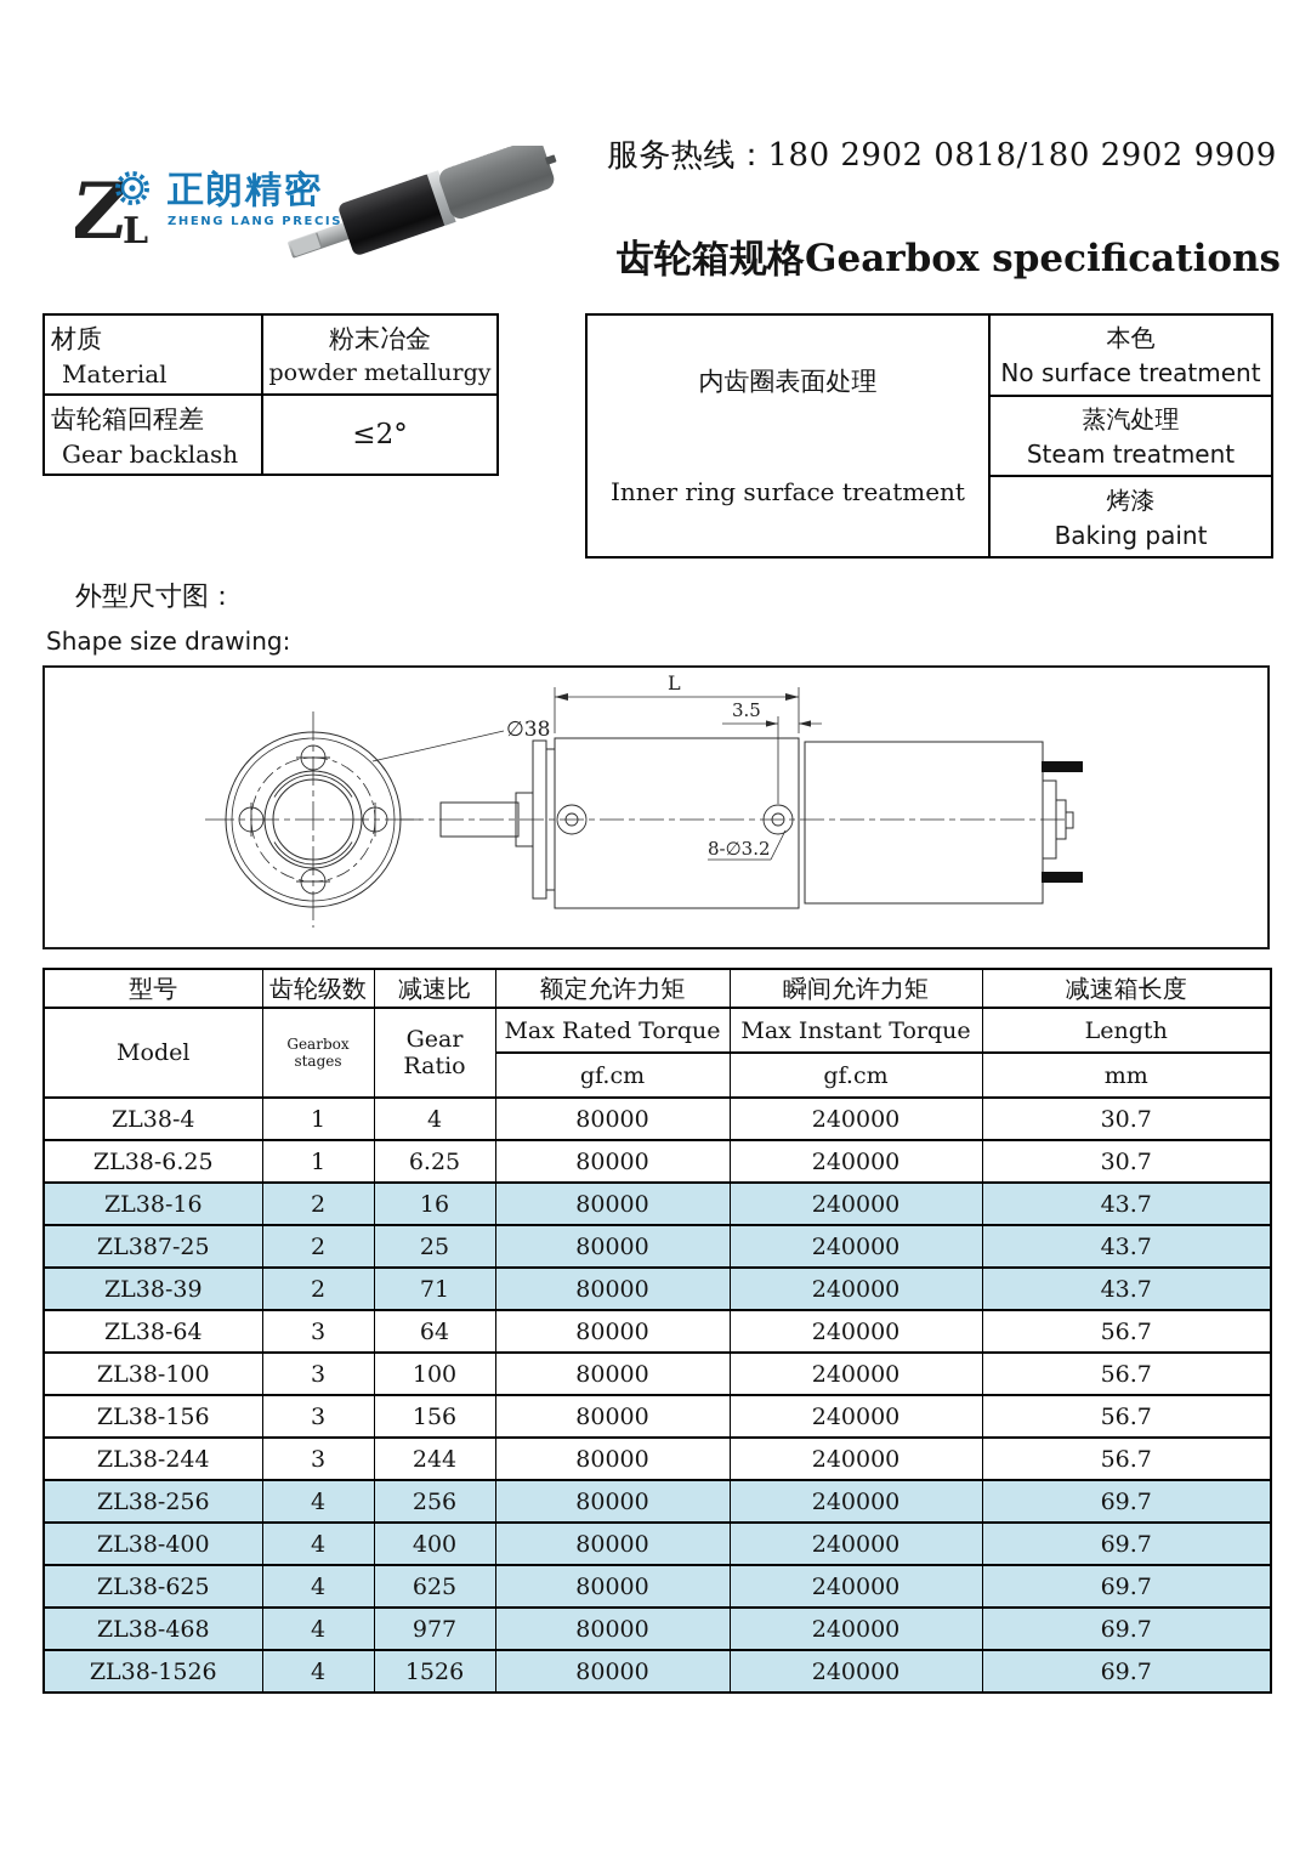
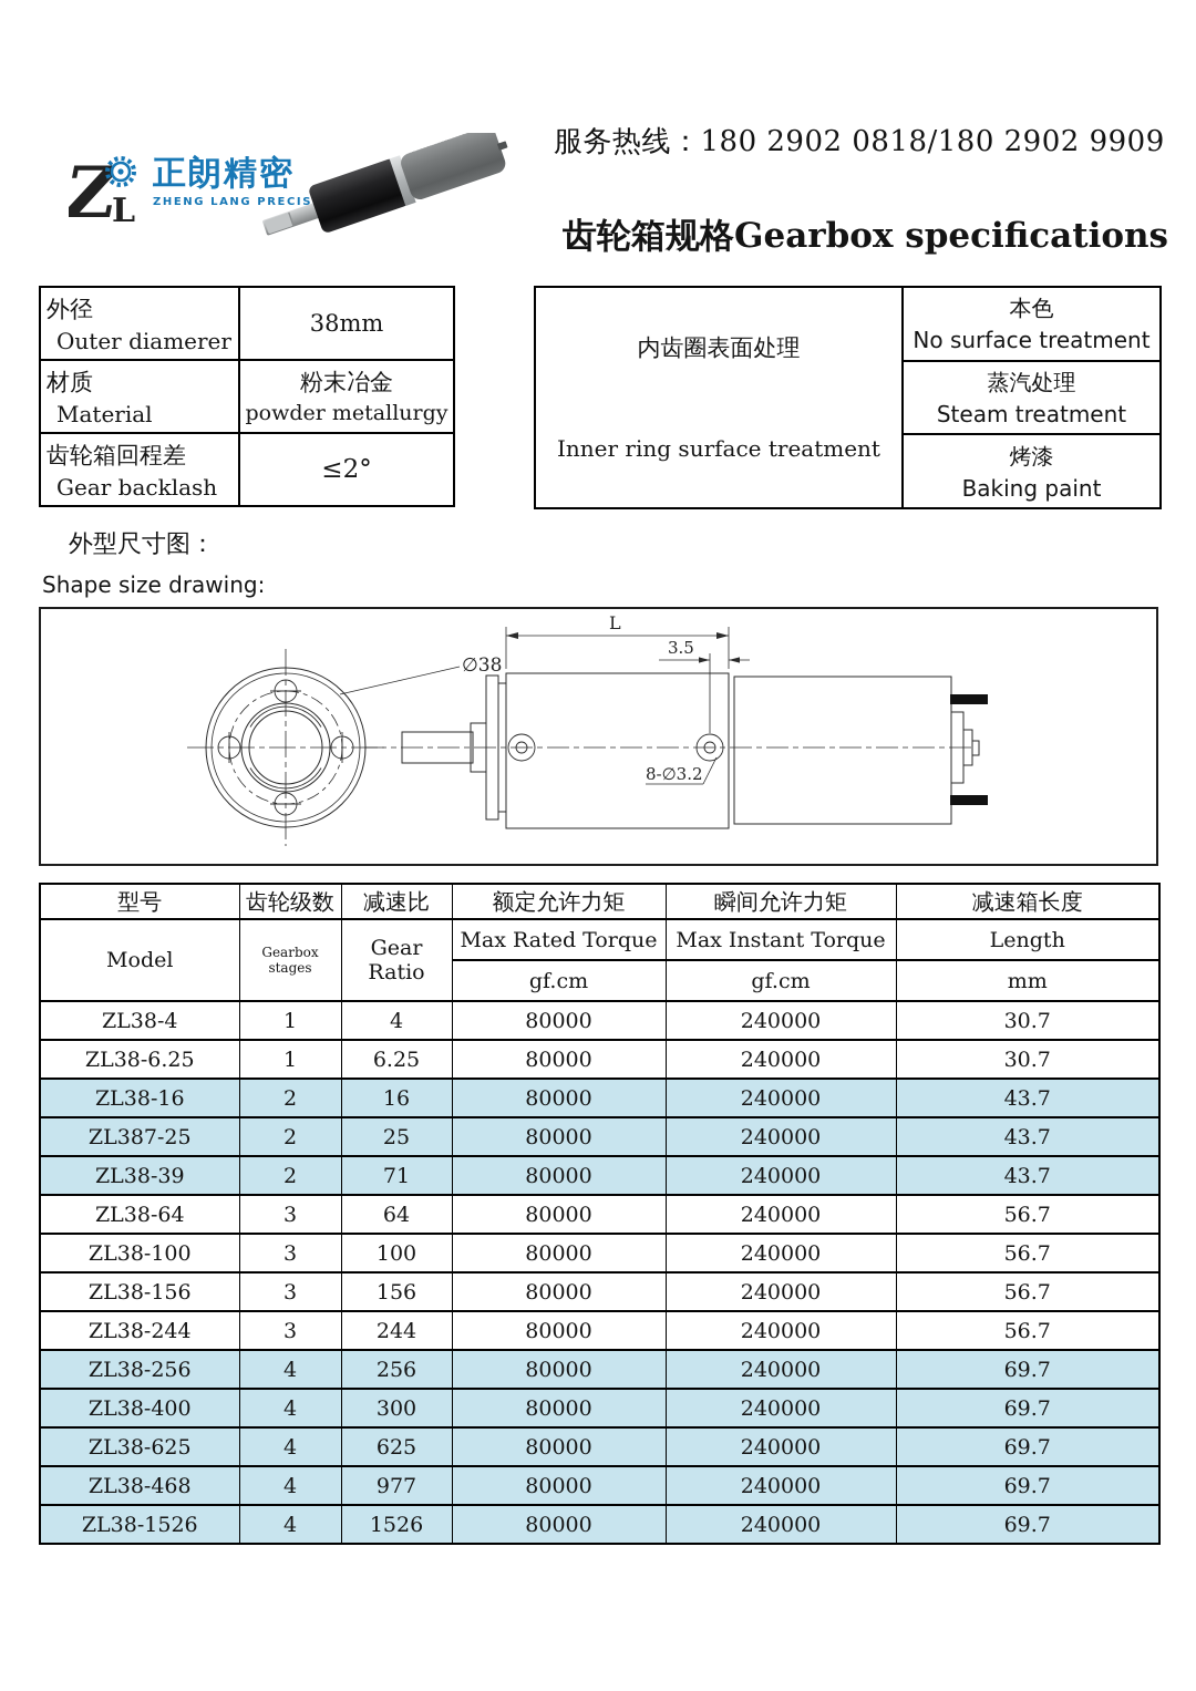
  Z
  L
  正朗精密
  ZHENG LANG PRECIS
  服务热线：180 2902 0818/180 2902 9909
  齿轮箱规格Gearbox specifications
+ 外径 Outer diamerer	38mm
  材质 Material	粉末冶金 powder metallurgy
  齿轮箱回程差 Gear backlash	≤2°
  内齿圈表面处理 Inner ring surface treatment	本色 No surface treatment
  蒸汽处理 Steam treatment
  烤漆 Baking paint
  外型尺寸图：
  Shape size drawing:
  ∅38
  L
  3.5
  8-∅3.2
  型号	齿轮级数	减速比	额定允许力矩	瞬间允许力矩	减速箱长度
  Model	Gearbox stages	Gear Ratio	Max Rated Torque	Max Instant Torque	Length
  gf.cm	gf.cm	mm
  ZL38-4	1	4	80000	240000	30.7
  ZL38-6.25	1	6.25	80000	240000	30.7
  ZL38-16	2	16	80000	240000	43.7
  ZL387-25	2	25	80000	240000	43.7
  ZL38-39	2	71	80000	240000	43.7
  ZL38-64	3	64	80000	240000	56.7
  ZL38-100	3	100	80000	240000	56.7
  ZL38-156	3	156	80000	240000	56.7
  ZL38-244	3	244	80000	240000	56.7
  ZL38-256	4	256	80000	240000	69.7
- ZL38-400	4	400	80000	240000	69.7
+ ZL38-400	4	300	80000	240000	69.7
  ZL38-625	4	625	80000	240000	69.7
  ZL38-468	4	977	80000	240000	69.7
  ZL38-1526	4	1526	80000	240000	69.7
